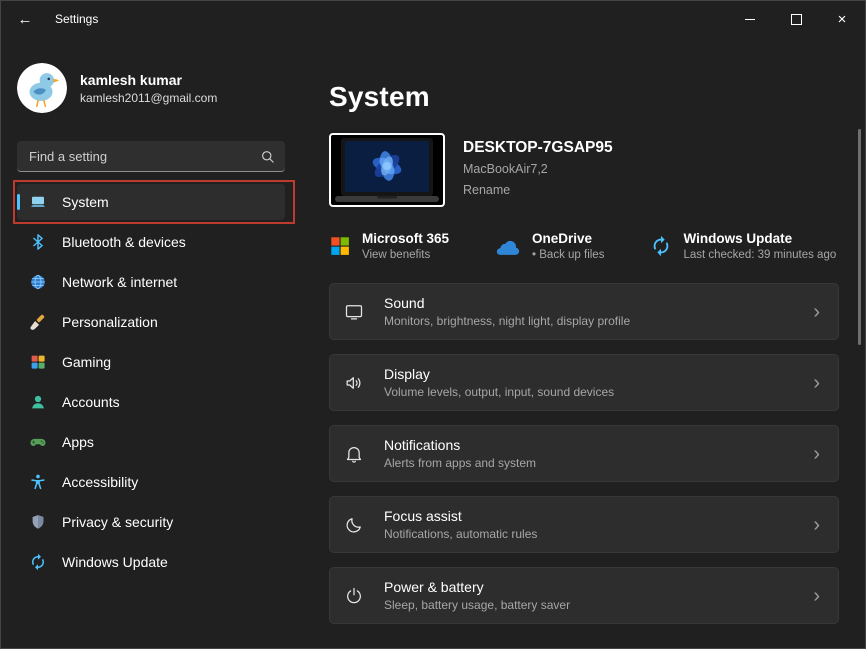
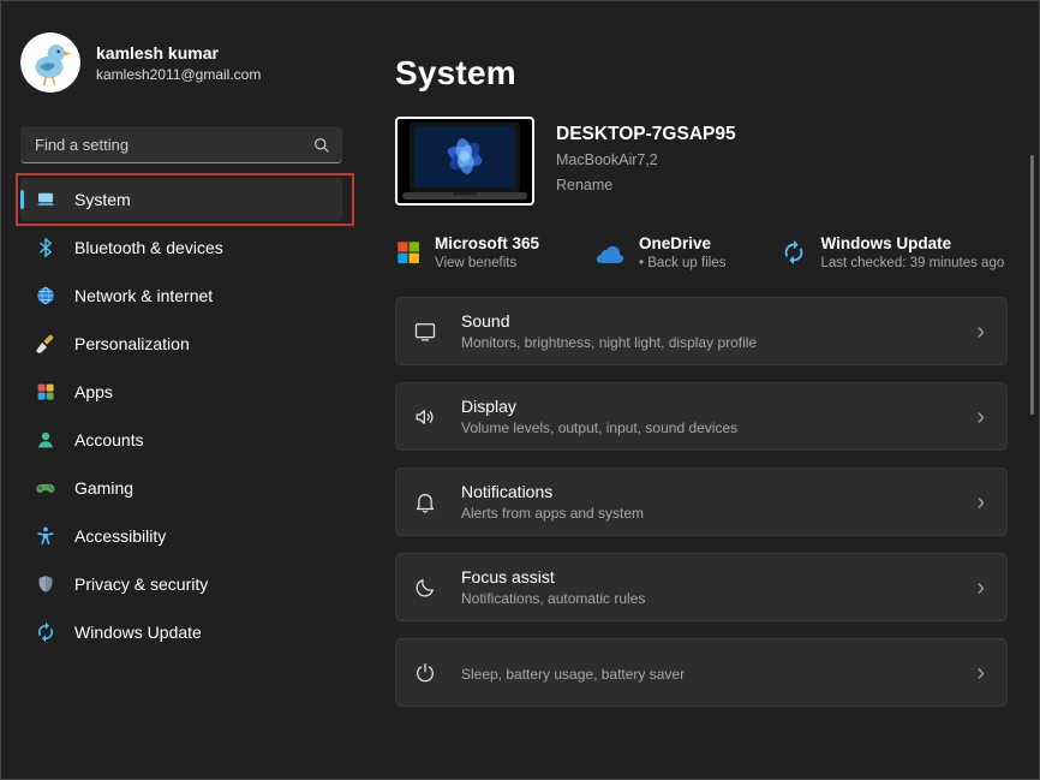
- ←
- Settings
- ×
  kamlesh kumar
  kamlesh2011@gmail.com
  Find a setting
  System
  Bluetooth & devices
  Network & internet
  Personalization
- Gaming
+ Apps
  Accounts
- Apps
+ Gaming
  Accessibility
  Privacy & security
  Windows Update
  System
  DESKTOP-7GSAP95
  MacBookAir7,2
  Rename
  Microsoft 365
  View benefits
  OneDrive
  • Back up files
  Windows Update
  Last checked: 39 minutes ago
  Sound
  Monitors, brightness, night light, display profile
  ›
  Display
  Volume levels, output, input, sound devices
  ›
  Notifications
  Alerts from apps and system
  ›
  Focus assist
  Notifications, automatic rules
  ›
- Power & battery
  Sleep, battery usage, battery saver
  ›
